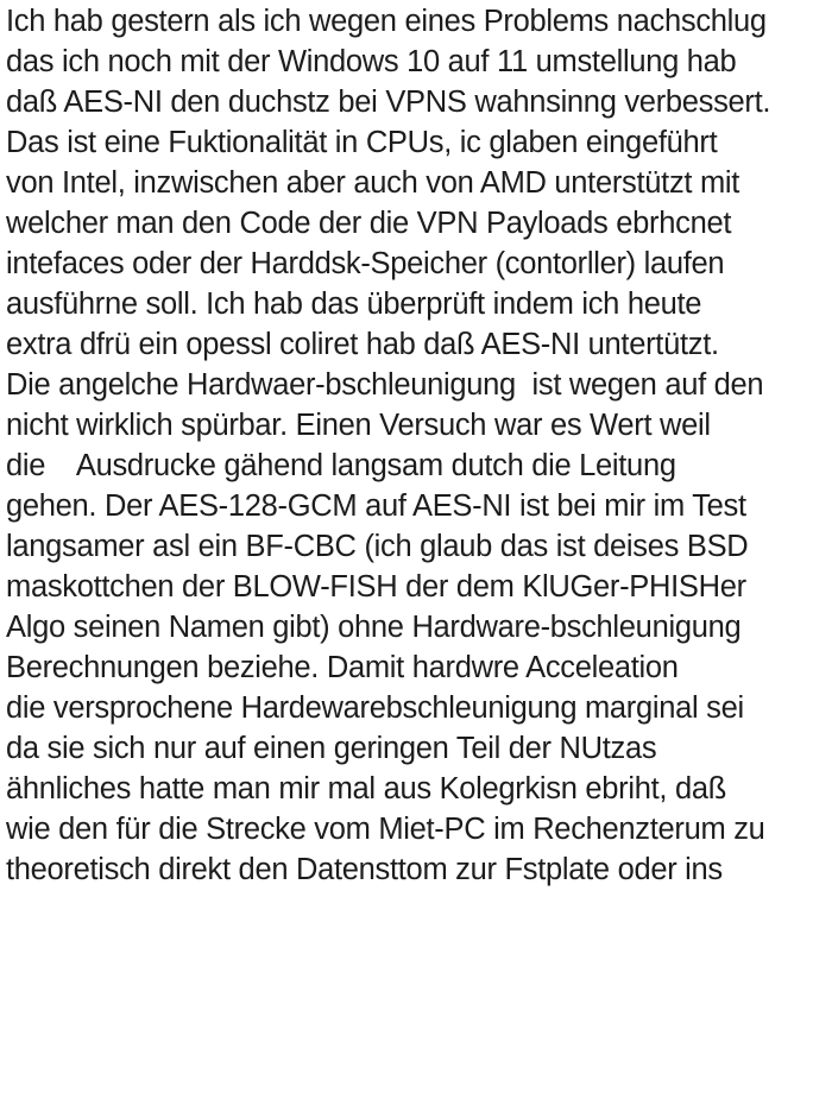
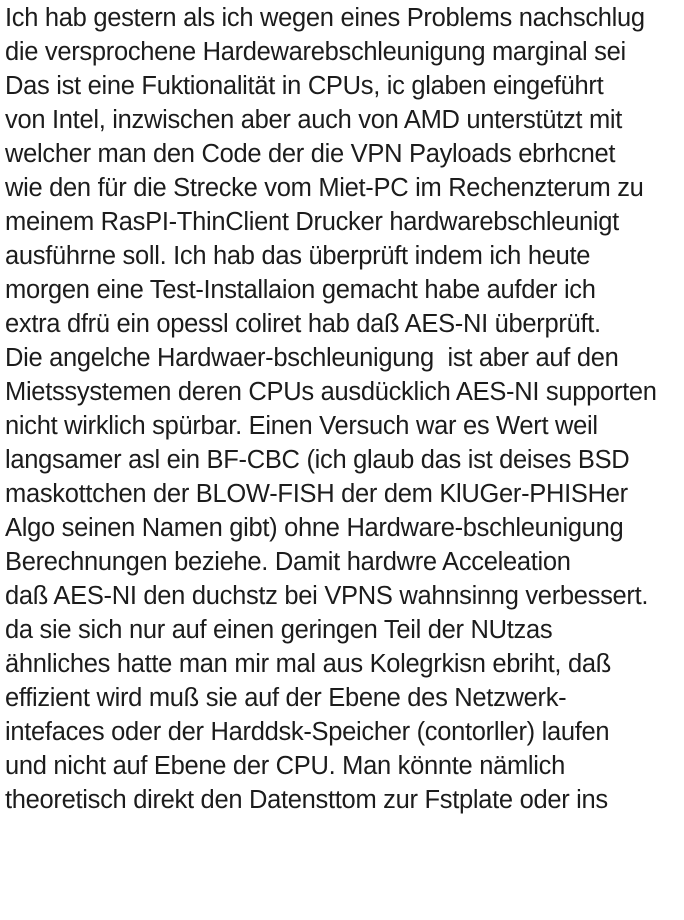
  Ich hab gestern als ich wegen eines Problems nachschlug
- das ich noch mit der Windows 10 auf 11 umstellung hab
- daß AES-NI den duchstz bei VPNS wahnsinng verbessert.
+ die versprochene Hardewarebschleunigung marginal sei
  Das ist eine Fuktionalität in CPUs, ic glaben eingeführt
  von Intel, inzwischen aber auch von AMD unterstützt mit
  welcher man den Code der die VPN Payloads ebrhcnet
- intefaces oder der Harddsk-Speicher (contorller) laufen
+ wie den für die Strecke vom Miet-PC im Rechenzterum zu
+ meinem RasPI-ThinClient Drucker hardwarebschleunigt
  ausführne soll. Ich hab das überprüft indem ich heute
+ morgen eine Test-Installaion gemacht habe aufder ich
- extra dfrü ein opessl coliret hab daß AES-NI untertützt.
+ extra dfrü ein opessl coliret hab daß AES-NI überprüft.
- Die angelche Hardwaer-bschleunigung ist wegen auf den
+ Die angelche Hardwaer-bschleunigung ist aber auf den
+ Mietssystemen deren CPUs ausdücklich AES-NI supporten
  nicht wirklich spürbar. Einen Versuch war es Wert weil
- die Ausdrucke gähend langsam dutch die Leitung
- gehen. Der AES-128-GCM auf AES-NI ist bei mir im Test
  langsamer asl ein BF-CBC (ich glaub das ist deises BSD
  maskottchen der BLOW-FISH der dem KlUGer-PHISHer
  Algo seinen Namen gibt) ohne Hardware-bschleunigung
  Berechnungen beziehe. Damit hardwre Acceleation
- die versprochene Hardewarebschleunigung marginal sei
+ daß AES-NI den duchstz bei VPNS wahnsinng verbessert.
  da sie sich nur auf einen geringen Teil der NUtzas
  ähnliches hatte man mir mal aus Kolegrkisn ebriht, daß
+ effizient wird muß sie auf der Ebene des Netzwerk-
- wie den für die Strecke vom Miet-PC im Rechenzterum zu
+ intefaces oder der Harddsk-Speicher (contorller) laufen
+ und nicht auf Ebene der CPU. Man könnte nämlich
  theoretisch direkt den Datensttom zur Fstplate oder ins
